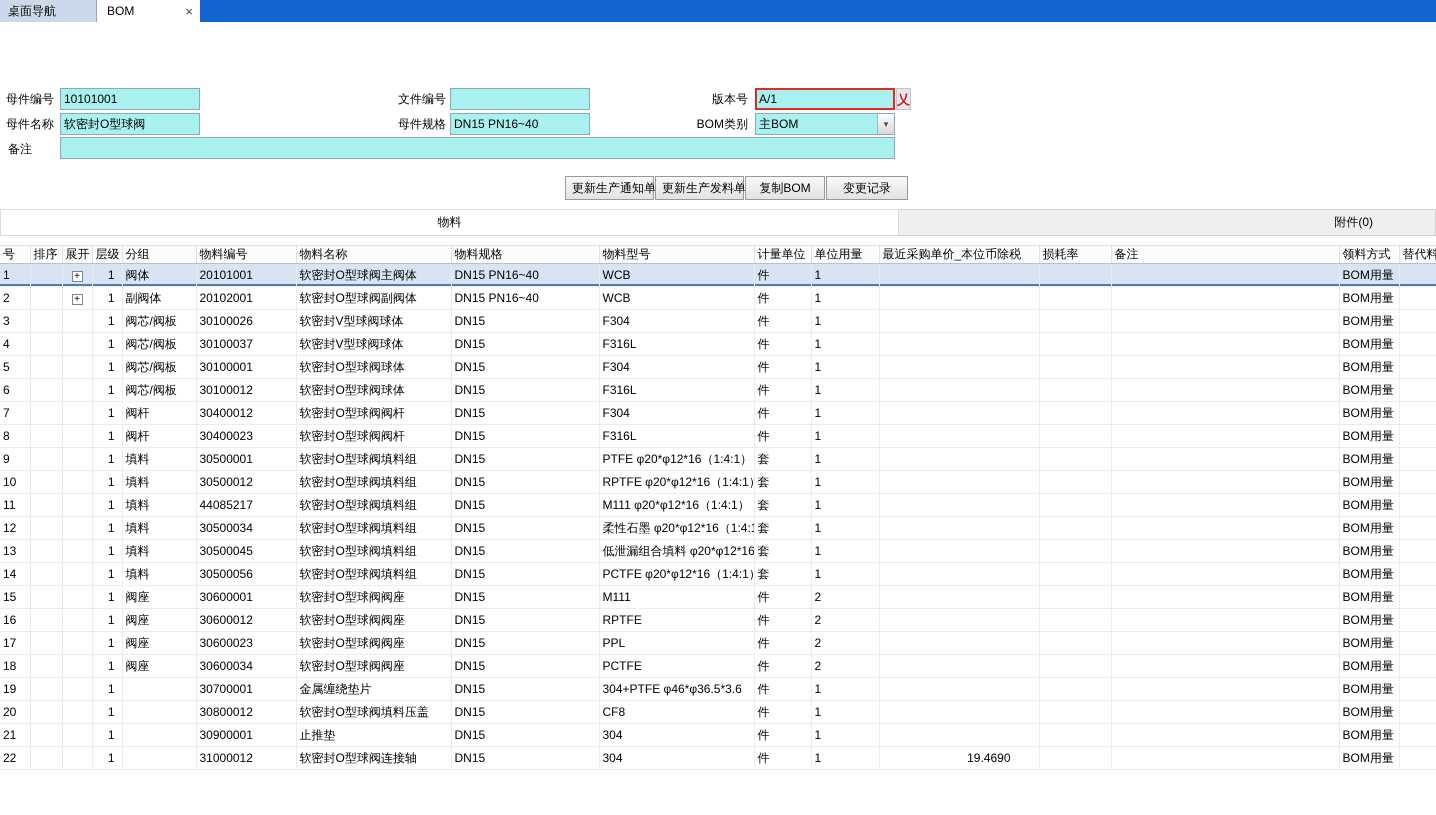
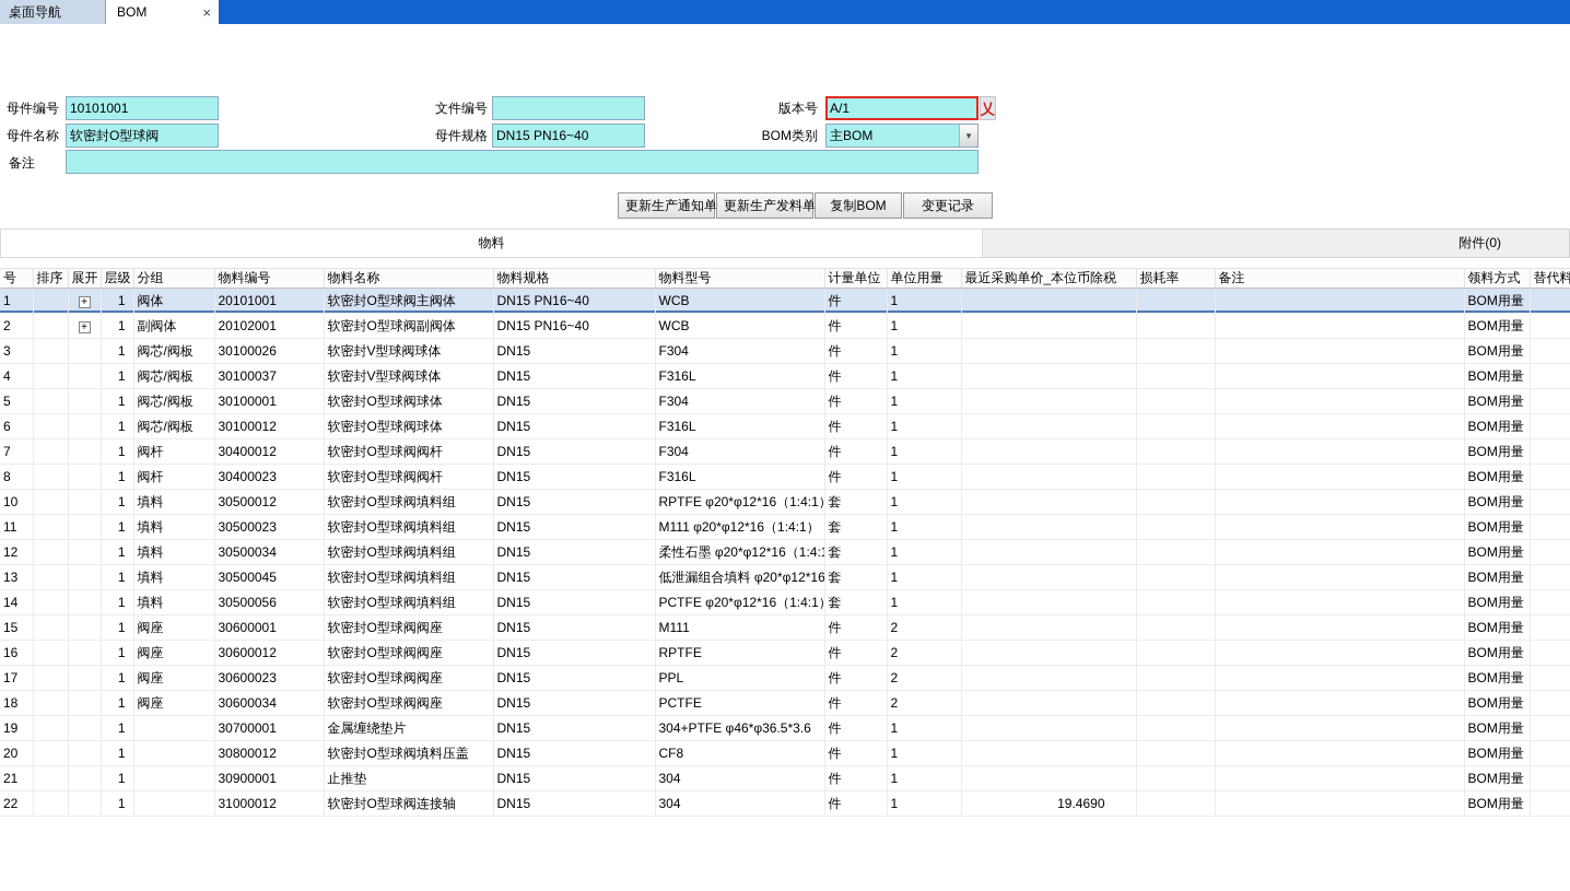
  桌面导航
  BOM
  ×
  母件编号
  10101001
  文件编号
  版本号
  A/1
  乂
  母件名称
  软密封O型球阀
  母件规格
  DN15 PN16~40
  BOM类别
  主BOM
  ▾
  备注
  更新生产通知单
  更新生产发料单
  复制BOM
  变更记录
  物料
  附件(0)
  号	排序	展开	层级	分组	物料编号	物料名称	物料规格	物料型号	计量单位	单位用量	最近采购单价_本位币除税	损耗率	备注	领料方式	替代料
  1		+	1	阀体	20101001	软密封O型球阀主阀体	DN15 PN16~40	WCB	件	1				BOM用量
  2		+	1	副阀体	20102001	软密封O型球阀副阀体	DN15 PN16~40	WCB	件	1				BOM用量
  3			1	阀芯/阀板	30100026	软密封V型球阀球体	DN15	F304	件	1				BOM用量
  4			1	阀芯/阀板	30100037	软密封V型球阀球体	DN15	F316L	件	1				BOM用量
  5			1	阀芯/阀板	30100001	软密封O型球阀球体	DN15	F304	件	1				BOM用量
  6			1	阀芯/阀板	30100012	软密封O型球阀球体	DN15	F316L	件	1				BOM用量
  7			1	阀杆	30400012	软密封O型球阀阀杆	DN15	F304	件	1				BOM用量
  8			1	阀杆	30400023	软密封O型球阀阀杆	DN15	F316L	件	1				BOM用量
- 9			1	填料	30500001	软密封O型球阀填料组	DN15	PTFE φ20*φ12*16（1:4:1）	套	1				BOM用量
  10			1	填料	30500012	软密封O型球阀填料组	DN15	RPTFE φ20*φ12*16（1:4:1	套	1				BOM用量
- 11			1	填料	44085217	软密封O型球阀填料组	DN15	M111 φ20*φ12*16（1:4:1）	套	1				BOM用量
+ 11			1	填料	30500023	软密封O型球阀填料组	DN15	M111 φ20*φ12*16（1:4:1）	套	1				BOM用量
  12			1	填料	30500034	软密封O型球阀填料组	DN15	柔性石墨 φ20*φ12*16（1:4:	套	1				BOM用量
  13			1	填料	30500045	软密封O型球阀填料组	DN15	低泄漏组合填料 φ20*φ12*16	套	1				BOM用量
  14			1	填料	30500056	软密封O型球阀填料组	DN15	PCTFE φ20*φ12*16（1:4:1	套	1				BOM用量
  15			1	阀座	30600001	软密封O型球阀阀座	DN15	M111	件	2				BOM用量
  16			1	阀座	30600012	软密封O型球阀阀座	DN15	RPTFE	件	2				BOM用量
  17			1	阀座	30600023	软密封O型球阀阀座	DN15	PPL	件	2				BOM用量
  18			1	阀座	30600034	软密封O型球阀阀座	DN15	PCTFE	件	2				BOM用量
  19			1		30700001	金属缠绕垫片	DN15	304+PTFE φ46*φ36.5*3.6	件	1				BOM用量
  20			1		30800012	软密封O型球阀填料压盖	DN15	CF8	件	1				BOM用量
  21			1		30900001	止推垫	DN15	304	件	1				BOM用量
  22			1		31000012	软密封O型球阀连接轴	DN15	304	件	1	19.4690			BOM用量
